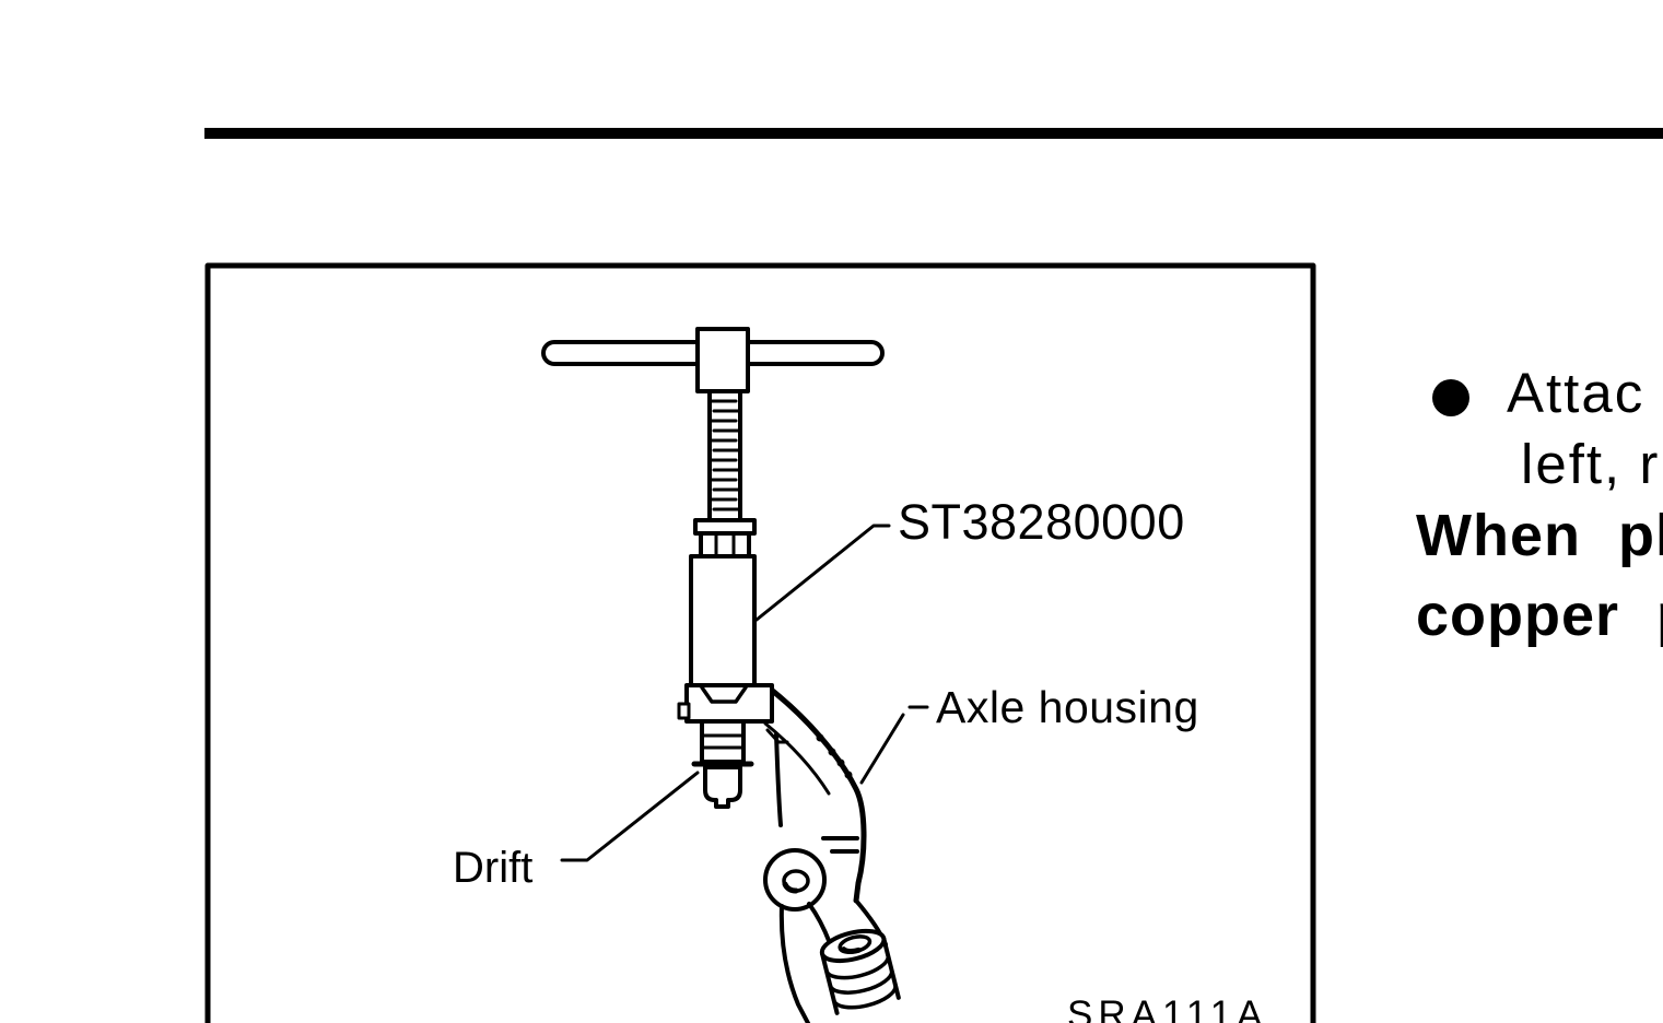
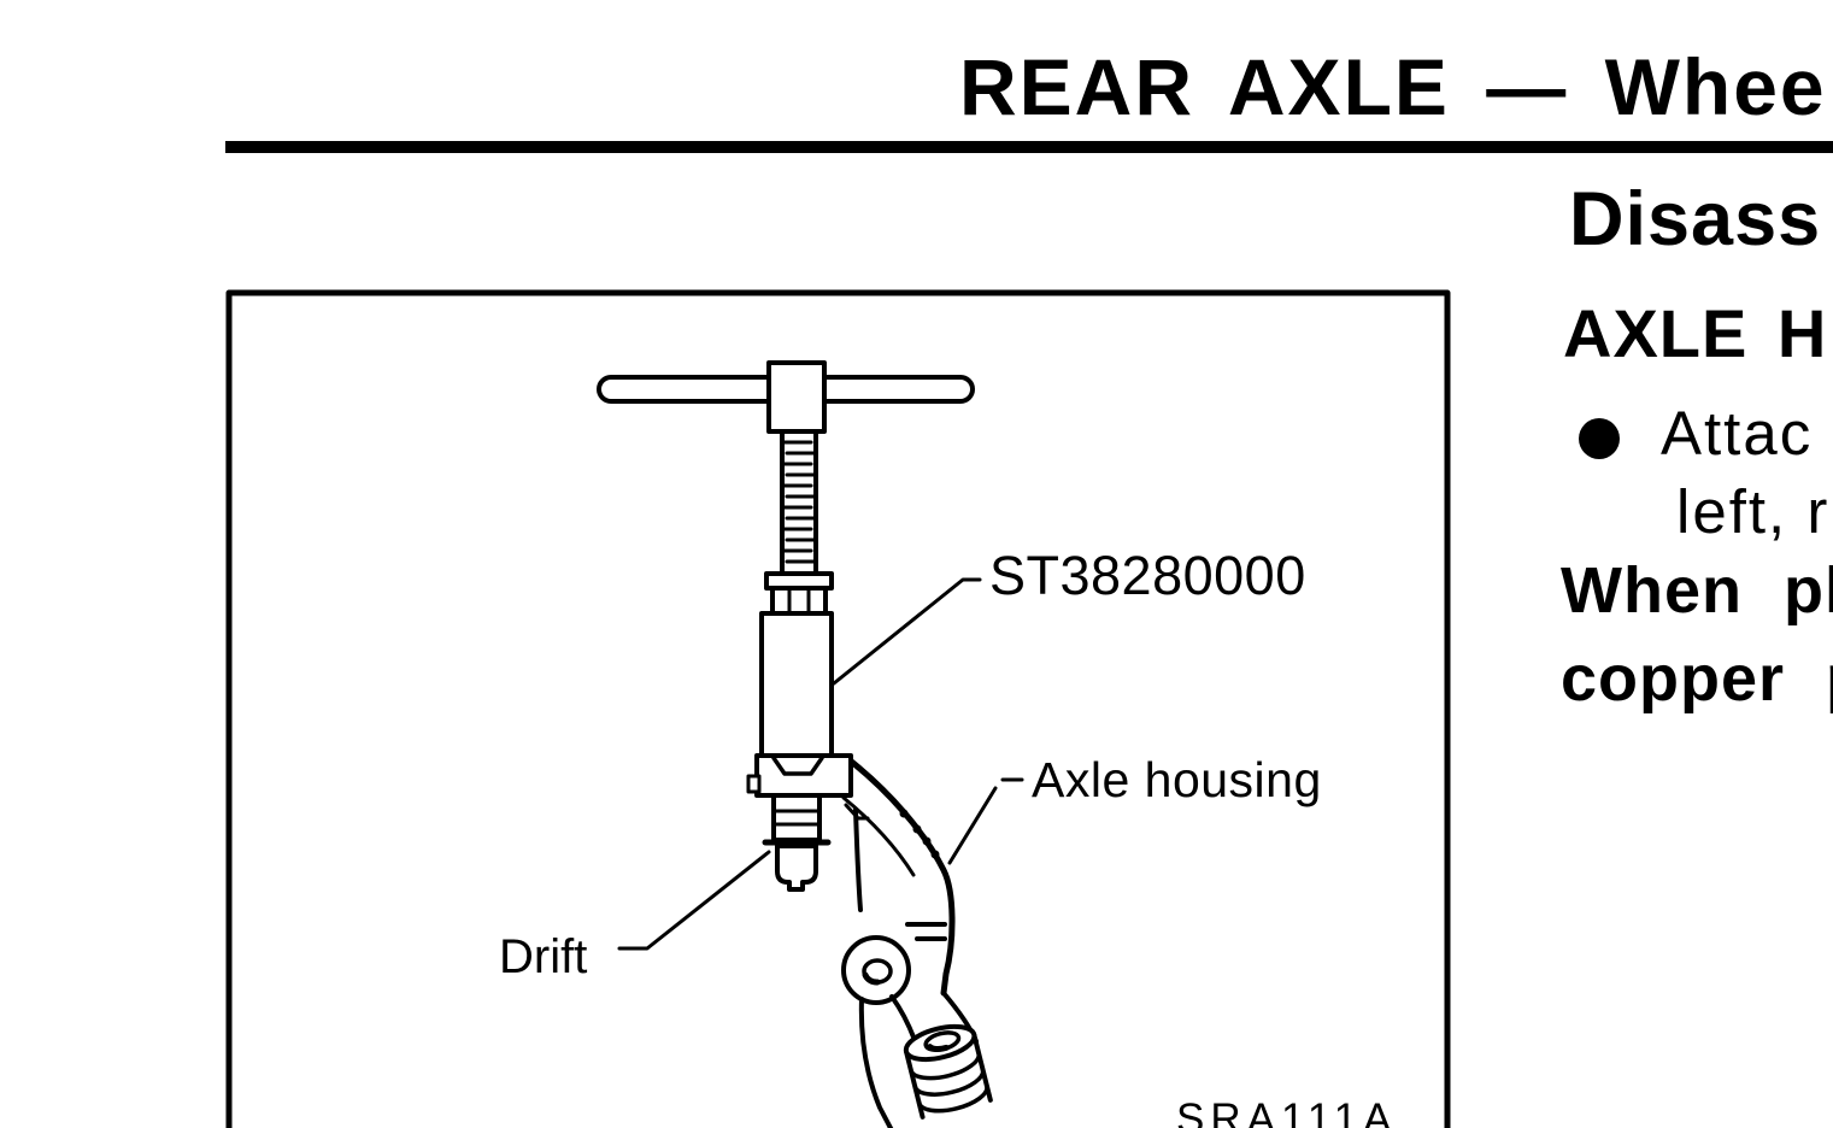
+ REAR AXLE — Whee
+ Disass
+ AXLE H
  Attac
  left, r
  When p
  copper
  ST38280000
  Axle housing
  Drift
  SRA111A
